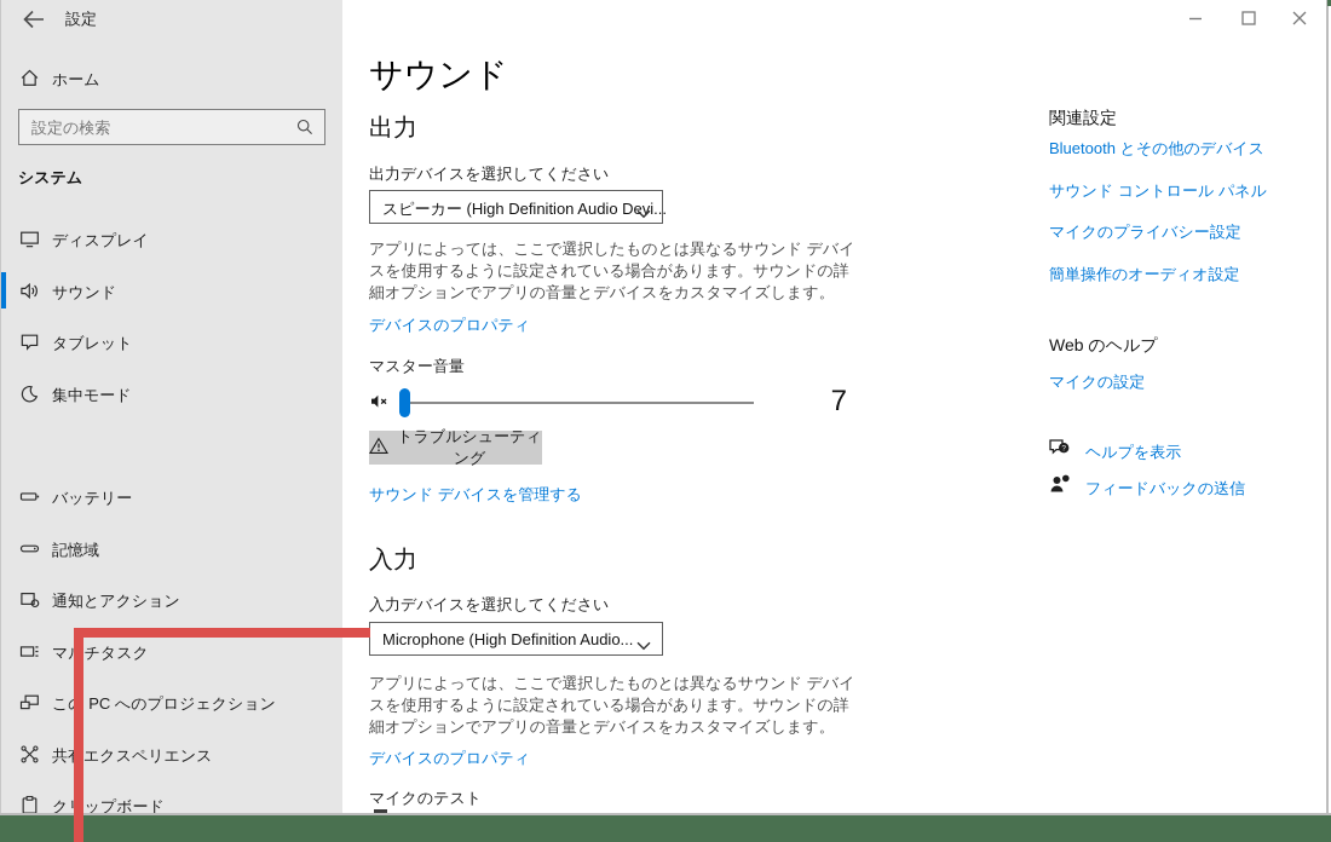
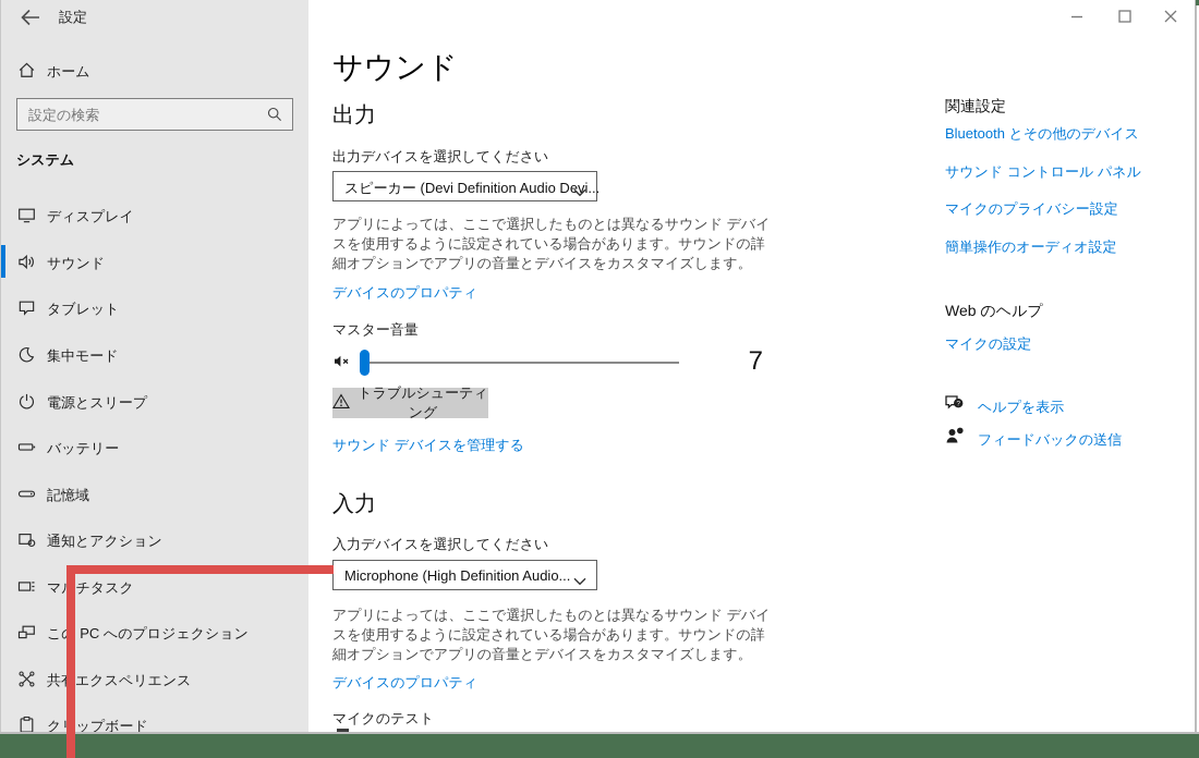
  設定
  ホーム
  設定の検索
  システム
  ディスプレイ
  サウンド
  タブレット
  集中モード
+ 電源とスリープ
  バッテリー
  記憶域
  通知とアクション
  マチタスク
  こ PC へのプロジェクション
  共エクスペリエンス
  クップボード
  サウンド
  出力
  出力デバイスを選択してください
- スピーカー (High Definition Audio Devi...
+ スピーカー (Devi Definition Audio Devi...
  アプリによっては、ここで選択したものとは異なるサウンド デバイスを使用するように設定されている場合があります。サウンドの詳細オプションでアプリの音量とデバイスをカスタマイズします。
  デバイスのプロパティ
  マスター音量
  7
  トラブルシューティング
  サウンド デバイスを管理する
  入力
  入力デバイスを選択してください
  Microphone (High Definition Audio...
  アプリによっては、ここで選択したものとは異なるサウンド デバイスを使用するように設定されている場合があります。サウンドの詳細オプションでアプリの音量とデバイスをカスタマイズします。
  デバイスのプロパティ
  マイクのテスト
  関連設定
  Bluetooth とその他のデバイス
  サウンド コントロール パネル
  マイクのプライバシー設定
  簡単操作のオーディオ設定
  Web のヘルプ
  マイクの設定
  ヘルプを表示
  フィードバックの送信
